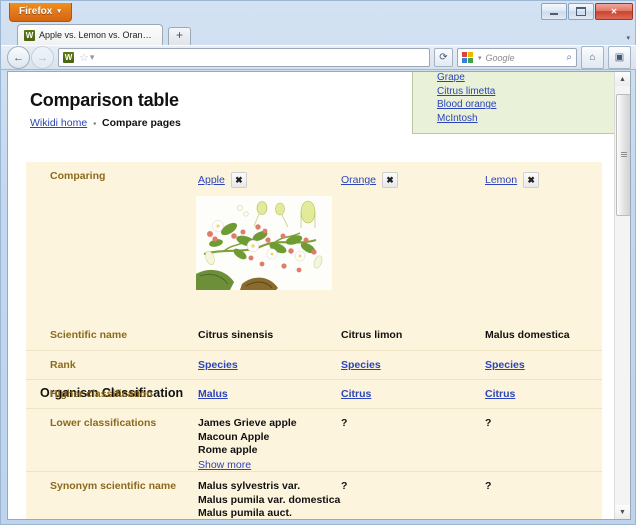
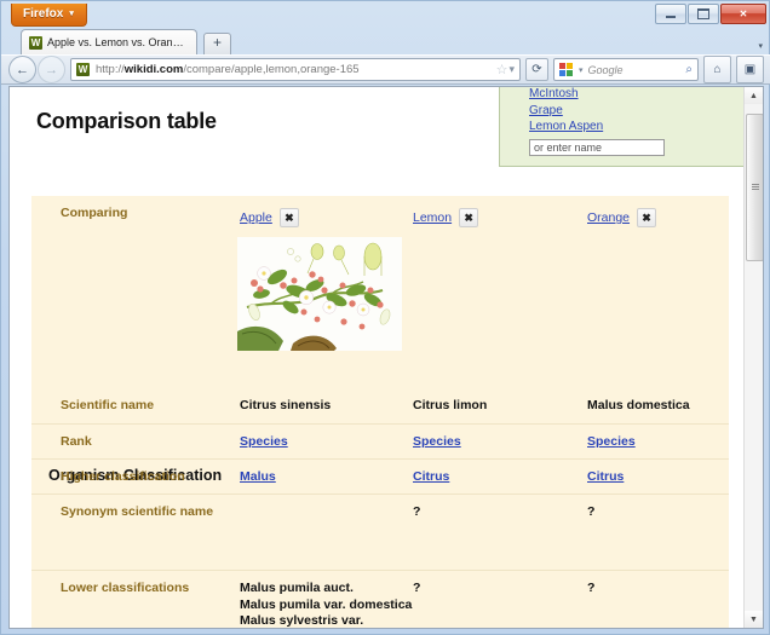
  Firefox
  ✕
  W
  +
  ←
  →
  W
+ http://wikidi.com/compare/apple,lemon,orange-165
  ☆
  ▾
  ⟳
  Google
  ⌕
  ⌂
  ▣
  Comparison table
- Wikidi home
- ▪
- Compare pages
- Grape
+ McIntosh
- Citrus limetta
- Blood orange
- McIntosh
+ Grape
+ Lemon Aspen
+ or enter name
  Comparing
  Apple
  ✖
- Orange
+ Lemon
  ✖
- Lemon
+ Orange
  ✖
  Organism Classification
  Scientific name
  Citrus sinensis
  Citrus limon
  Malus domestica
  Rank
  Species
  Species
  Species
  Higher classification
  Malus
  Citrus
  Citrus
- Lower classifications
+ Synonym scientific name
- James Grieve apple
- Macoun Apple
- Rome apple
- Show more
  ?
  ?
- Synonym scientific name
+ Lower classifications
- Malus sylvestris var.
+ Malus pumila auct.
  Malus pumila var. domestica
- Malus pumila auct.
+ Malus sylvestris var.
  ?
  ?
